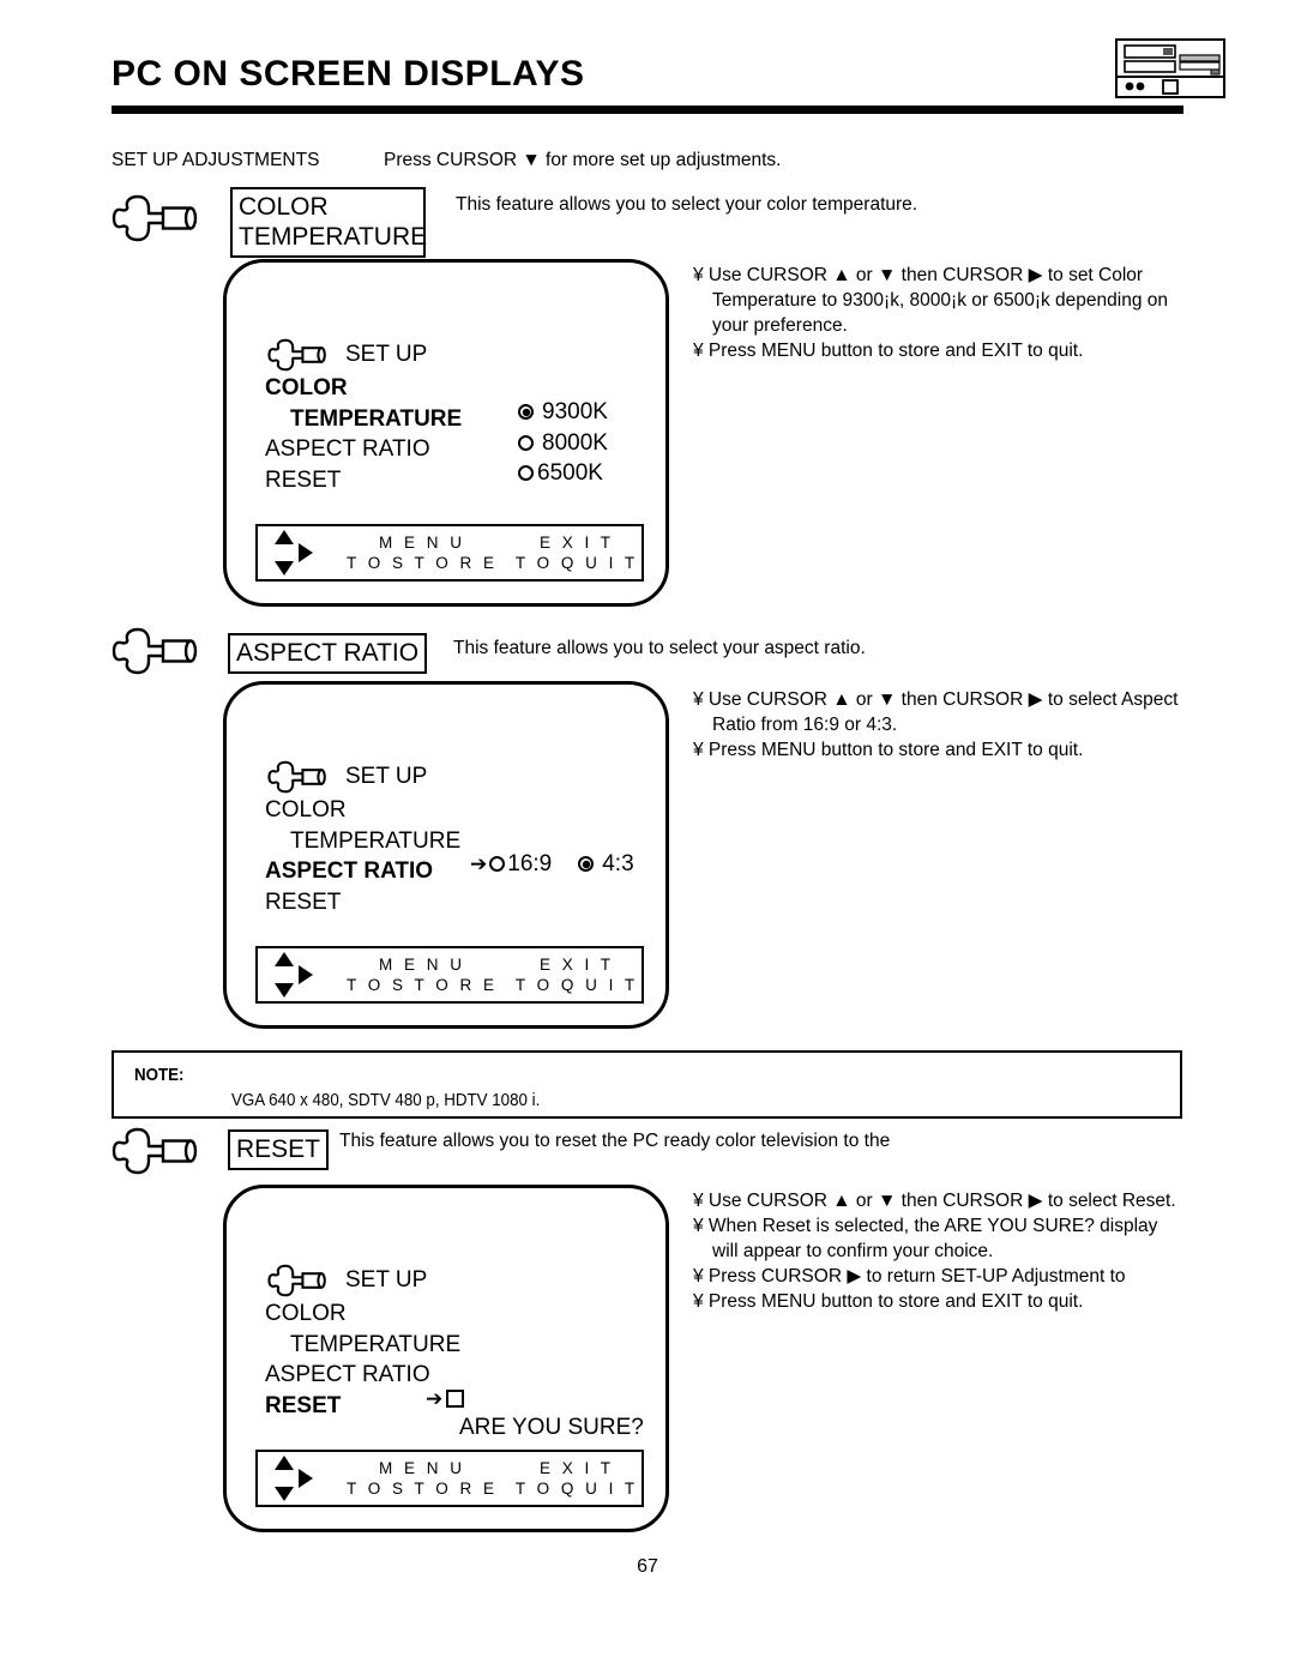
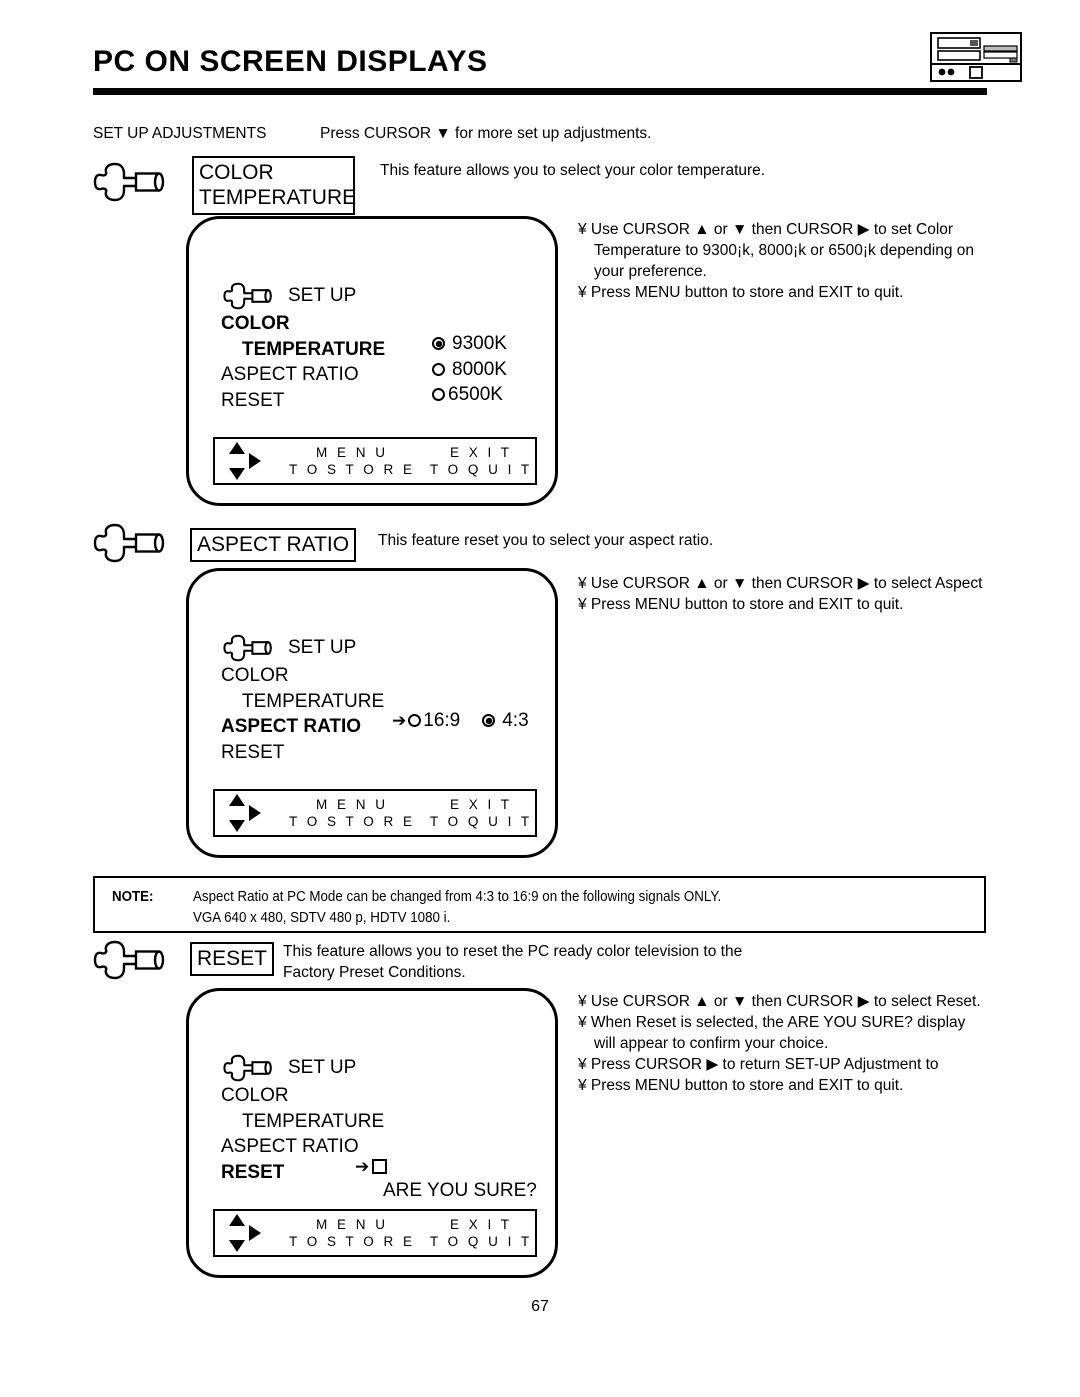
  PC ON SCREEN DISPLAYS
  SET UP ADJUSTMENTS
  Press CURSOR ▼ for more set up adjustments.
  COLOR
  TEMPERATURE
  This feature allows you to select your color temperature.
  ¥ Use CURSOR ▲ or ▼ then CURSOR ▶ to set Color
  Temperature to 9300¡k, 8000¡k or 6500¡k depending on
  your preference.
  ¥ Press MENU button to store and EXIT to quit.
  SET UP
  COLOR
  TEMPERATURE
  ASPECT RATIO
  RESET
  9300K
  8000K
  6500K
  M E N U
  T O S T O R E
  E X I T
  T O Q U I T
  ASPECT RATIO
- This feature allows you to select your aspect ratio.
+ This feature reset you to select your aspect ratio.
  ¥ Use CURSOR ▲ or ▼ then CURSOR ▶ to select Aspect
- Ratio from 16:9 or 4:3.
  ¥ Press MENU button to store and EXIT to quit.
  SET UP
  COLOR
  TEMPERATURE
  ASPECT RATIO
  RESET
  ➔
  16:9
  4:3
  M E N U
  T O S T O R E
  E X I T
  T O Q U I T
  NOTE:
+ Aspect Ratio at PC Mode can be changed from 4:3 to 16:9 on the following signals ONLY.
  VGA 640 x 480, SDTV 480 p, HDTV 1080 i.
  RESET
  This feature allows you to reset the PC ready color television to the
+ Factory Preset Conditions.
  ¥ Use CURSOR ▲ or ▼ then CURSOR ▶ to select Reset.
  ¥ When Reset is selected, the ARE YOU SURE? display
  will appear to confirm your choice.
  ¥ Press CURSOR ▶ to return SET-UP Adjustment to
  ¥ Press MENU button to store and EXIT to quit.
  SET UP
  COLOR
  TEMPERATURE
  ASPECT RATIO
  RESET
  ➔
  ARE YOU SURE?
  M E N U
  T O S T O R E
  E X I T
  T O Q U I T
  67
